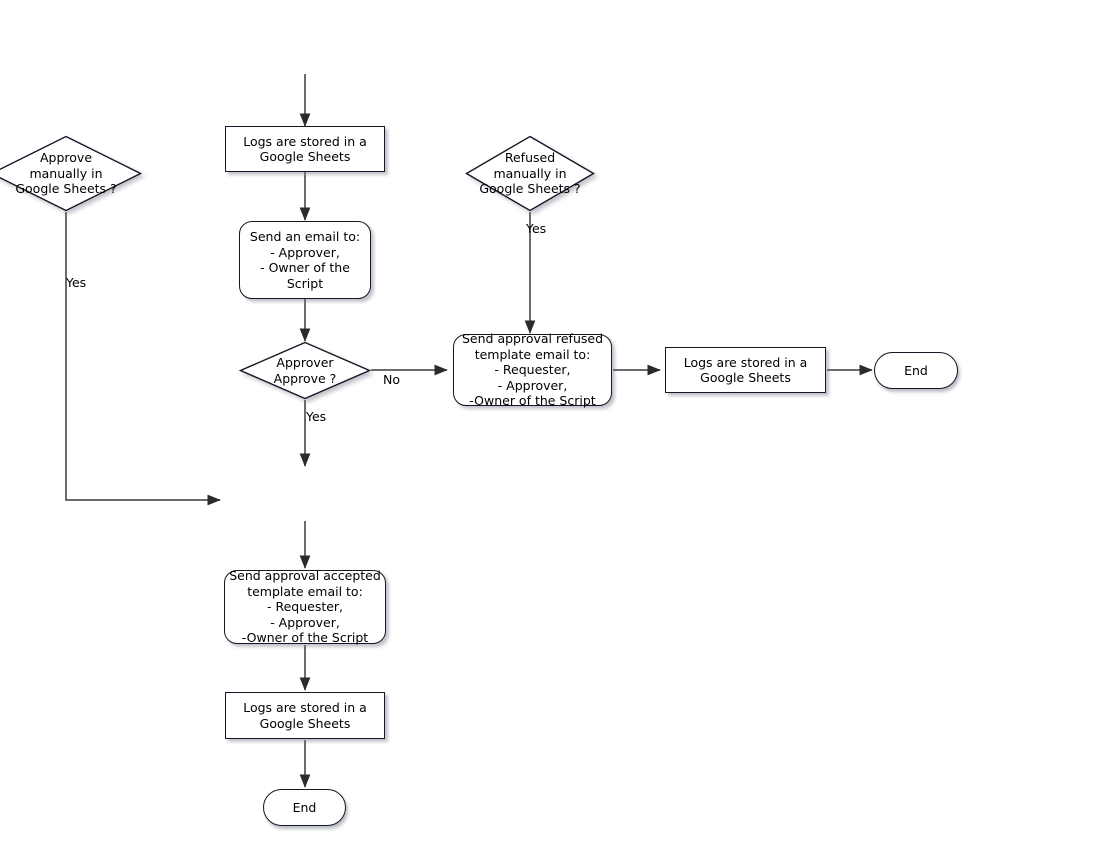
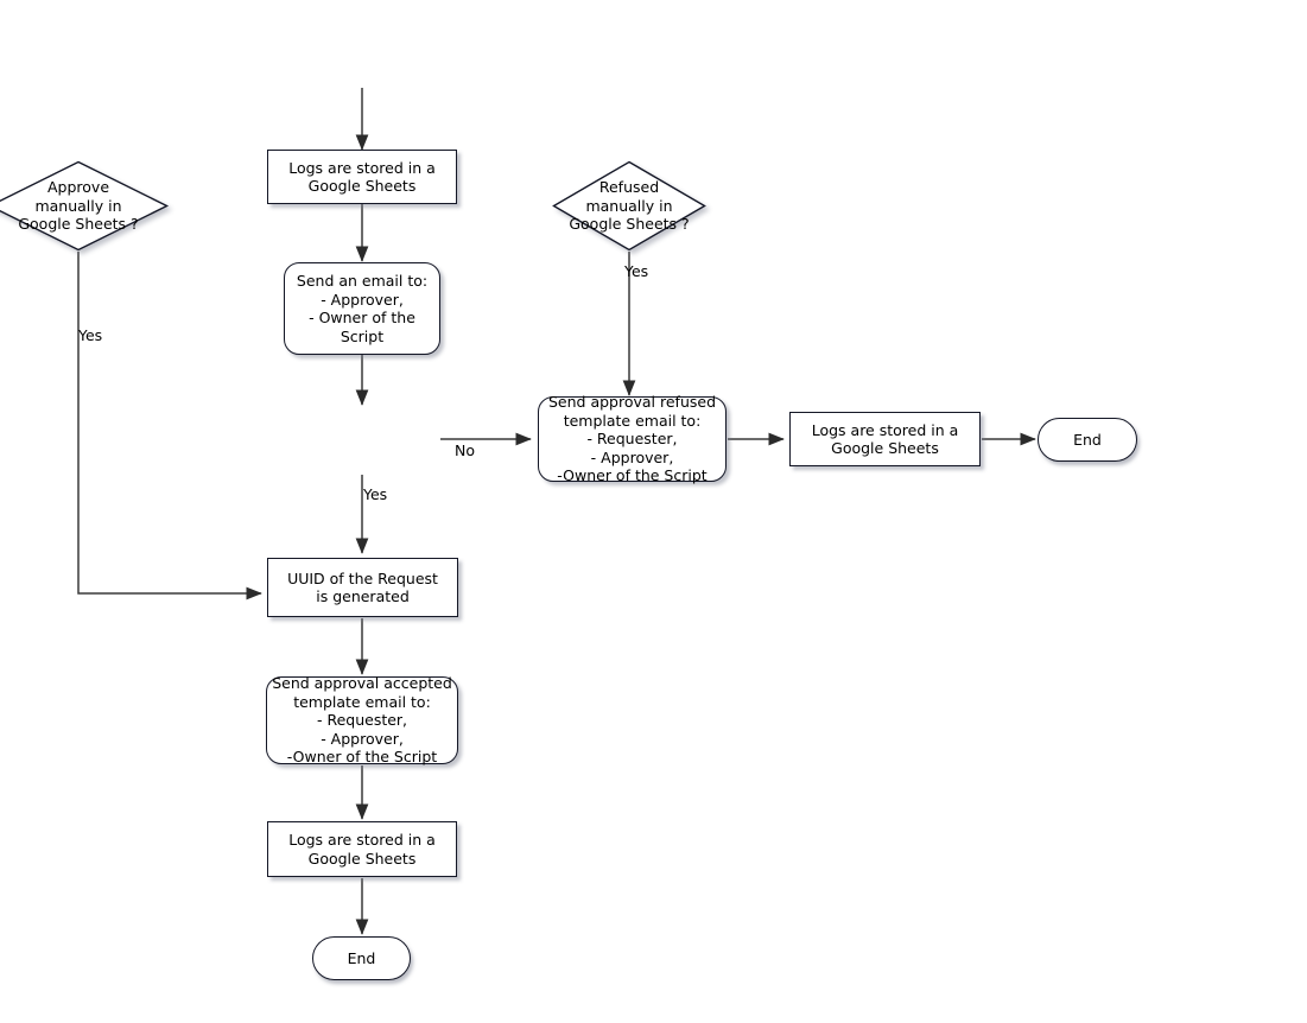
  Logs are stored in a
  Google Sheets
  Approve
  manually in
  Google Sheets ?
  Refused
  manually in
  Google Sheets ?
  Send an email to:
  - Approver,
  - Owner of the
  Script
- Approver
- Approve ?
  Send approval refused
  template email to:
  - Requester,
  - Approver,
  -Owner of the Script
  Logs are stored in a
  Google Sheets
  End
+ UUID of the Request
+ is generated
  Send approval accepted
  template email to:
  - Requester,
  - Approver,
  -Owner of the Script
  Logs are stored in a
  Google Sheets
  End
  Yes
  Yes
  No
  Yes
